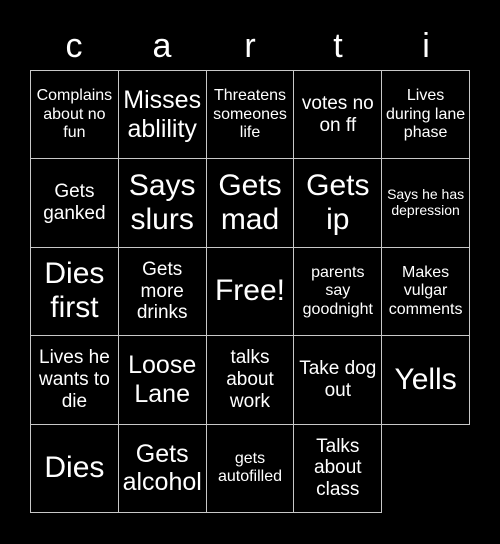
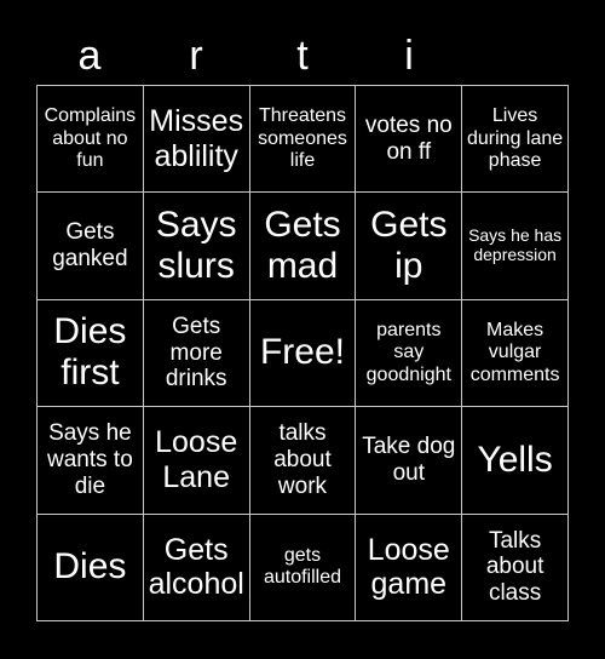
- c
  a
  r
  t
  i
  Complains about no fun
  Misses ablility
  Threatens someones life
  votes no on ff
  Lives during lane phase
  Gets ganked
  Says slurs
  Gets mad
  Gets ip
  Says he has depression
  Dies first
  Gets more drinks
  Free!
  parents say goodnight
  Makes vulgar comments
- Lives he wants to die
+ Says he wants to die
  Loose Lane
  talks about work
  Take dog out
  Yells
  Dies
  Gets alcohol
  gets autofilled
+ Loose game
  Talks about class
